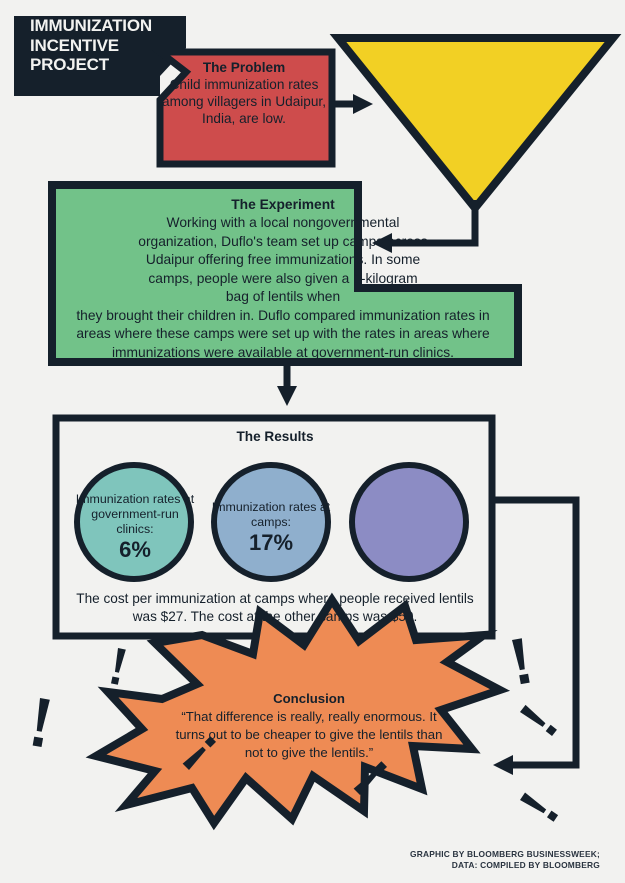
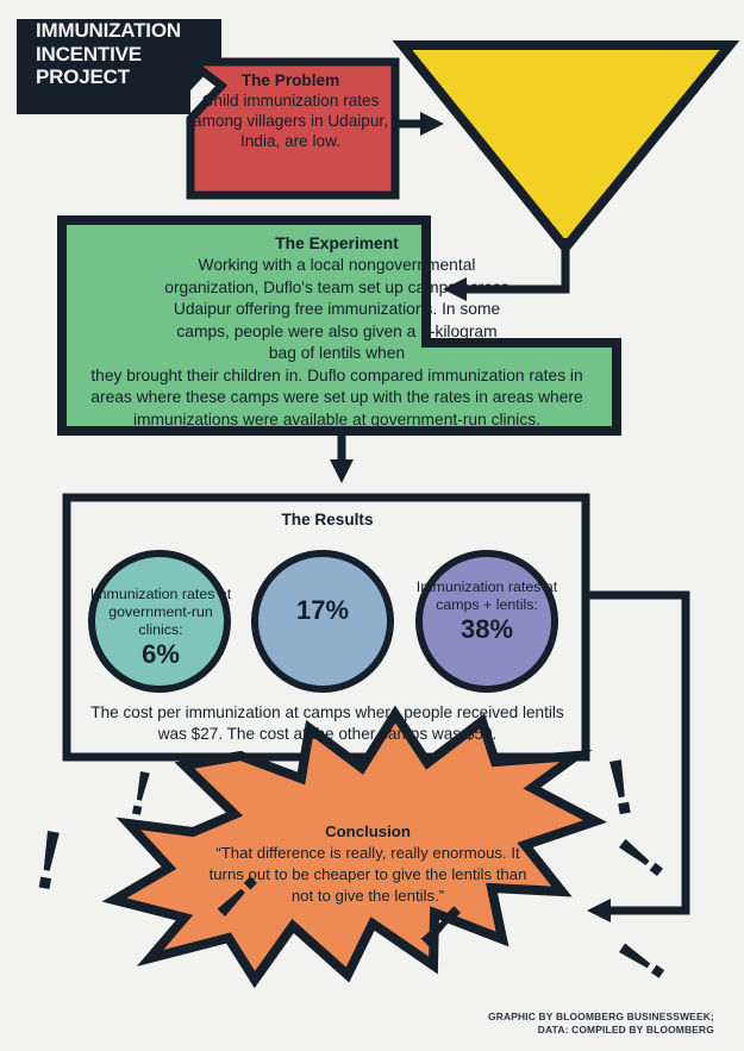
  IMMUNIZATION
  INCENTIVE
  PROJECT
  The Problem
  Child immunization rates among villagers in Udaipur, India, are low.
  The Experiment
  Working with a local nongovernmental organization, Duflo's team set up camps across Udaipur offering free immunizations. In some camps, people were also given a 1-kilogram bag of lentils when
  they brought their children in. Duflo compared immunization rates in areas where these camps were set up with the rates in areas where immunizations were available at government-run clinics.
  The Results
  Immunization rates at government-run clinics:
  6%
- Immunization rates at camps:
  17%
+ Immunization rates at camps + lentils:
+ 38%
  The cost per immunization at camps where people received lentils was $27. The cost at the other camps was $50.
  Conclusion
  “That difference is really, really enormous. It turns out to be cheaper to give the lentils than not to give the lentils.”
  GRAPHIC BY BLOOMBERG BUSINESSWEEK;
  DATA: COMPILED BY BLOOMBERG
